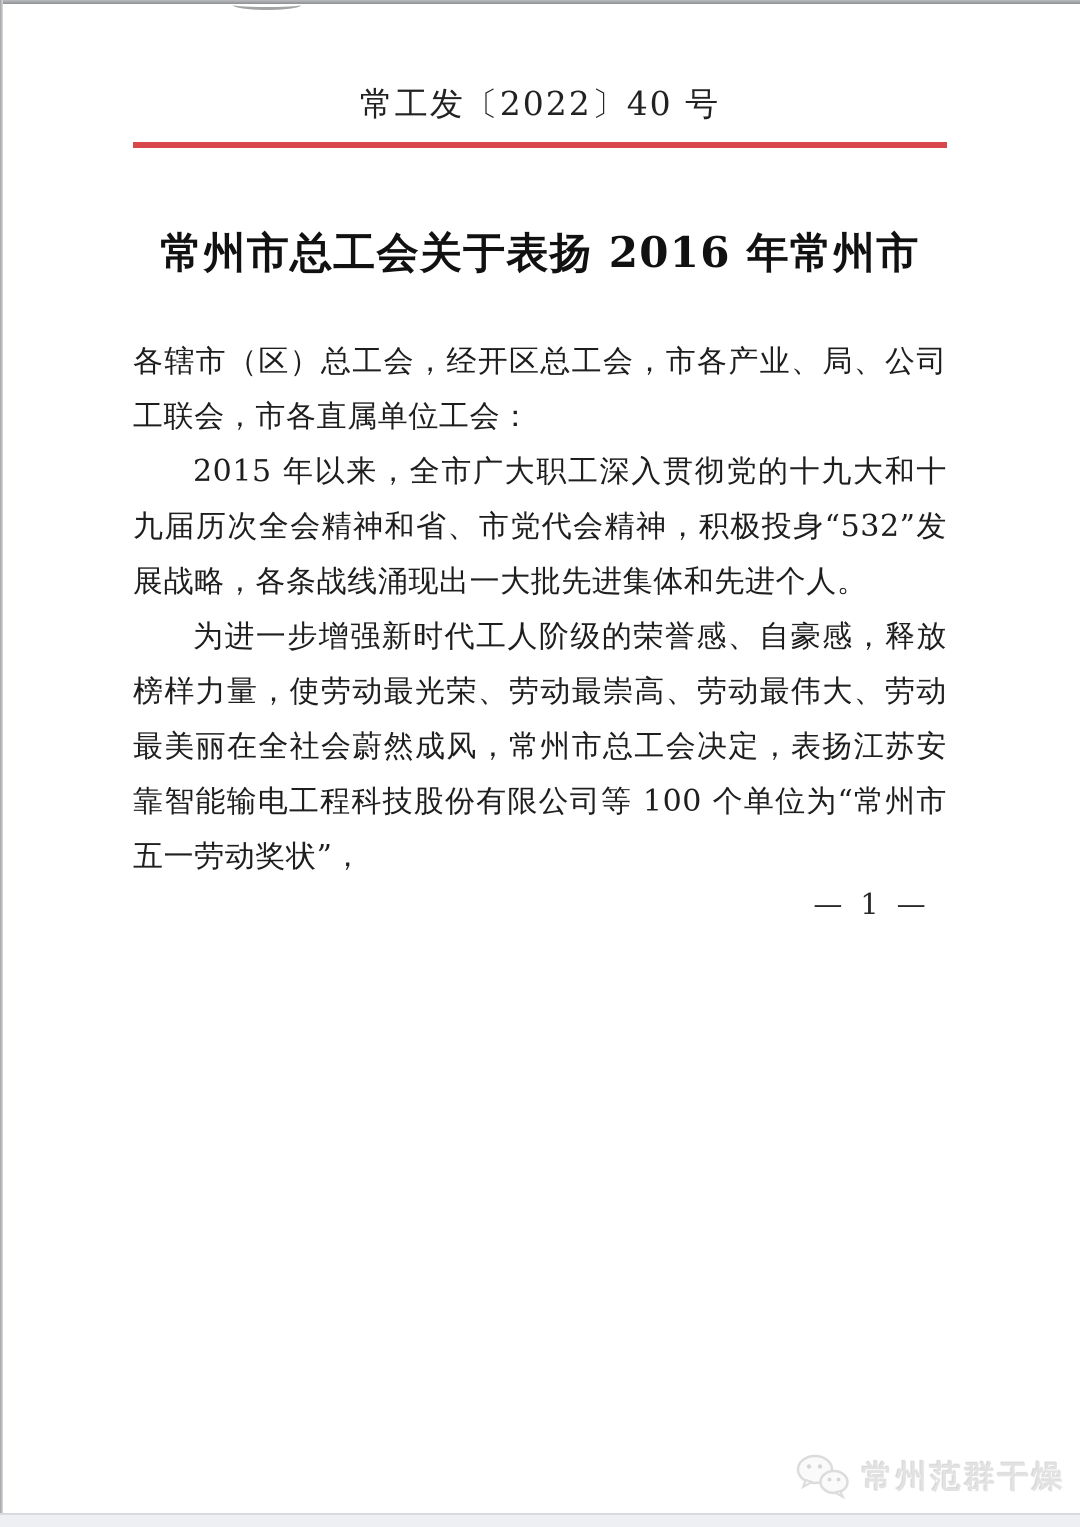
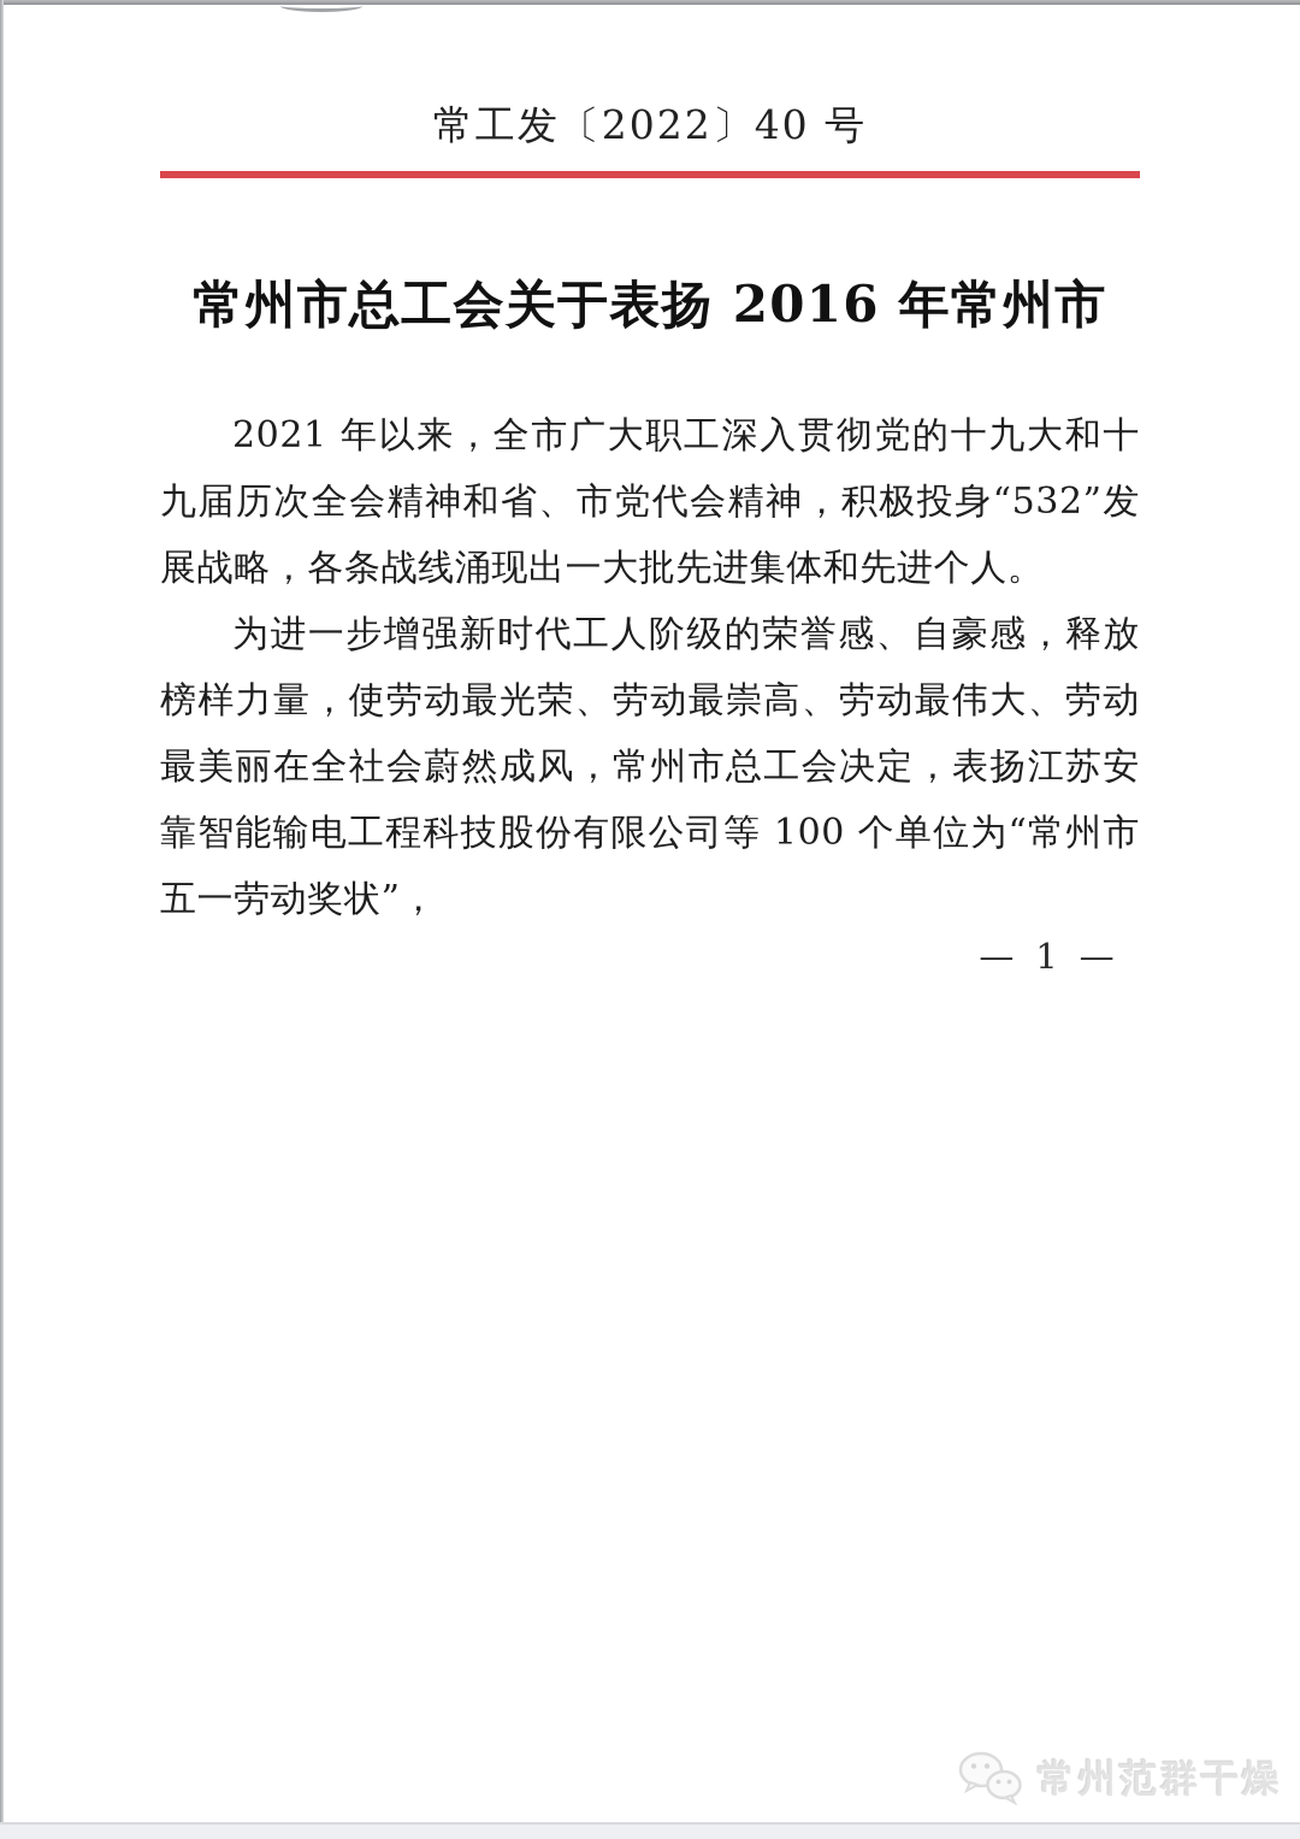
  常工发〔2022〕40 号
  常州市总工会关于表扬 2016 年常州市
- 各辖市（区）总工会，经开区总工会，市各产业、局、公司工联会，市各直属单位工会：
- 2015 年以来，全市广大职工深入贯彻党的十九大和十九届历次全会精神和省、市党代会精神，积极投身“532”发展战略，各条战线涌现出一大批先进集体和先进个人。
+ 2021 年以来，全市广大职工深入贯彻党的十九大和十九届历次全会精神和省、市党代会精神，积极投身“532”发展战略，各条战线涌现出一大批先进集体和先进个人。
  为进一步增强新时代工人阶级的荣誉感、自豪感，释放榜样力量，使劳动最光荣、劳动最崇高、劳动最伟大、劳动最美丽在全社会蔚然成风，常州市总工会决定，表扬江苏安靠智能输电工程科技股份有限公司等 100 个单位为“常州市五一劳动奖状”，
  — 1 —
  常州范群干燥
